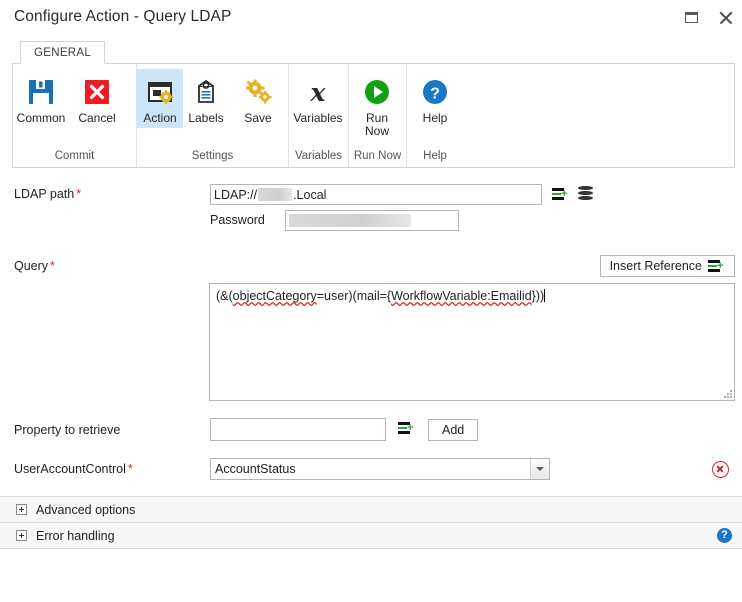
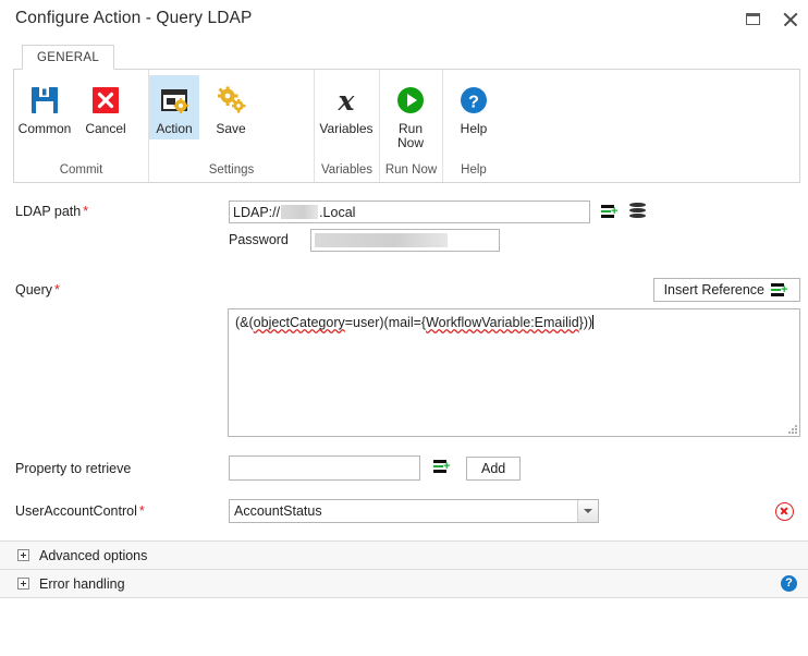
  Configure Action - Query LDAP
  GENERAL
  Common
  Cancel
  Commit
  Action
- Labels
  Save
  Settings
  x
  Variables
  Variables
  Run
  Now
  Run Now
  ?
  Help
  Help
  LDAP path *
  LDAP://
  .Local
  +
  Password
  Query *
  Insert Reference
  +
  (&(objectCategory=user)(mail={WorkflowVariable:Emailid}))
  Property to retrieve
  +
  Add
  UserAccountControl *
  AccountStatus
  Advanced options
  Error handling
  ?
